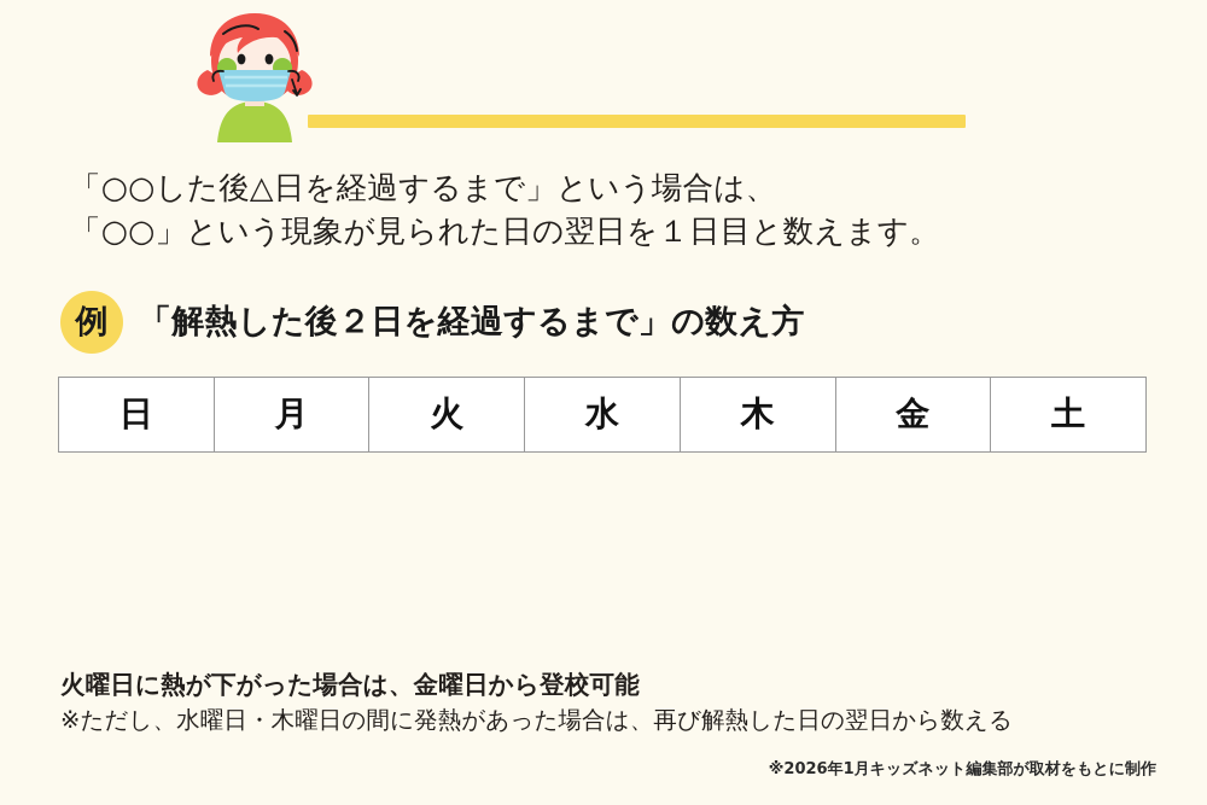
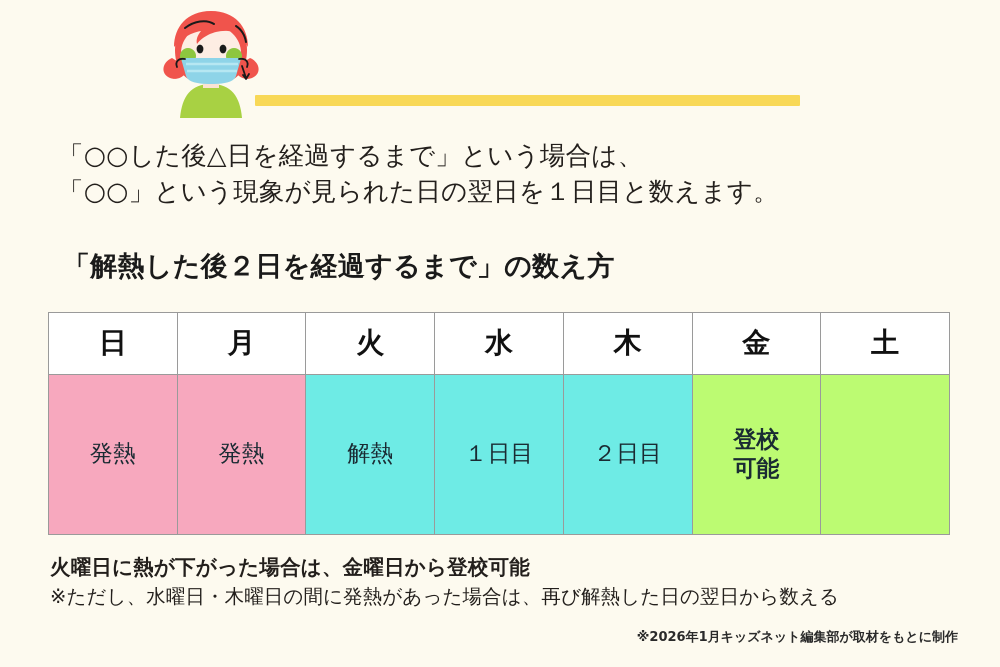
  「○○した後△日を経過するまで」という場合は、
  「○○」という現象が見られた日の翌日を１日目と数えます。
- 例
  「解熱した後２日を経過するまで」の数え方
  日	月	火	水	木	金	土
+ 発熱	発熱	解熱	１日目	２日目	登校 可能
  火曜日に熱が下がった場合は、金曜日から登校可能
  ※ただし、水曜日・木曜日の間に発熱があった場合は、再び解熱した日の翌日から数える
  ※2026年1月キッズネット編集部が取材をもとに制作
